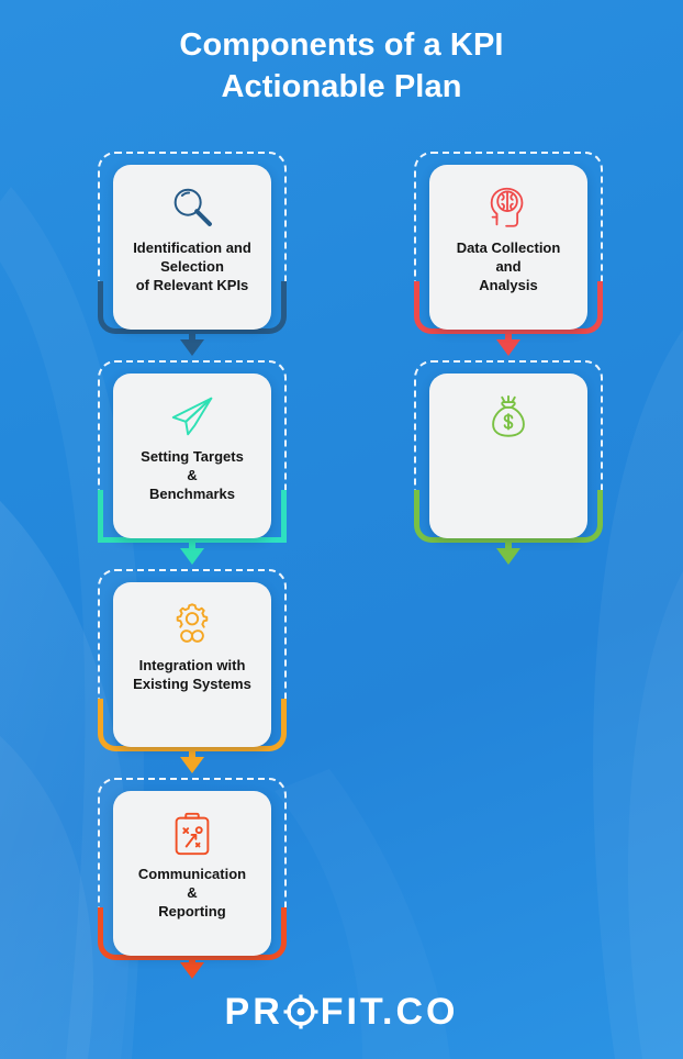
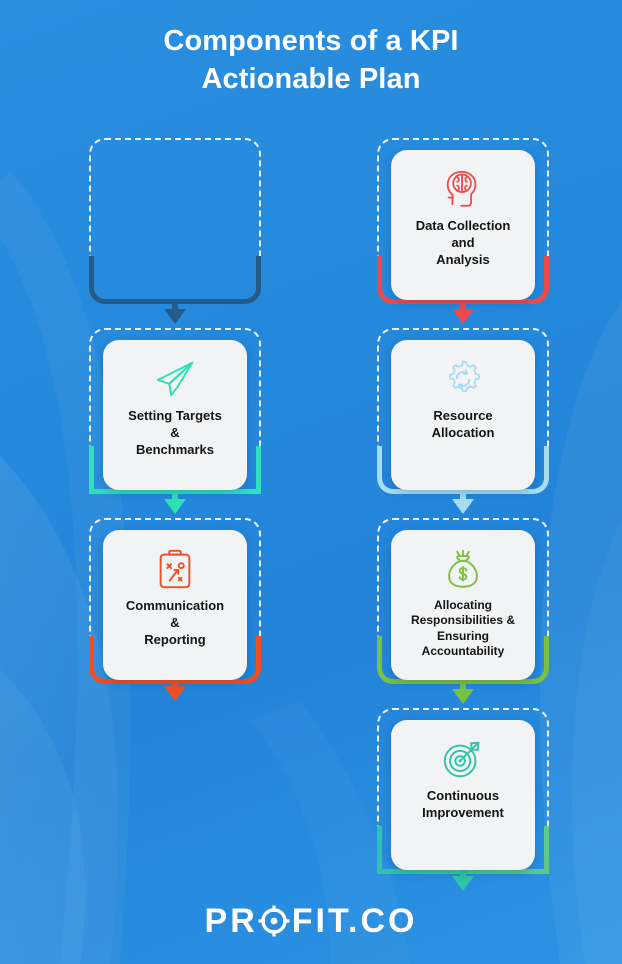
  Components of a KPI
  Actionable Plan
- Identification and
- Selection
- of Relevant KPIs
  Setting Targets
  &
  Benchmarks
- Integration with
- Existing Systems
  Communication
  &
  Reporting
  Data Collection
  and
  Analysis
+ Resource
+ Allocation
+ Allocating
+ Responsibilities &
+ Ensuring
+ Accountability
+ Continuous
+ Improvement
  PR
  FIT.CO
